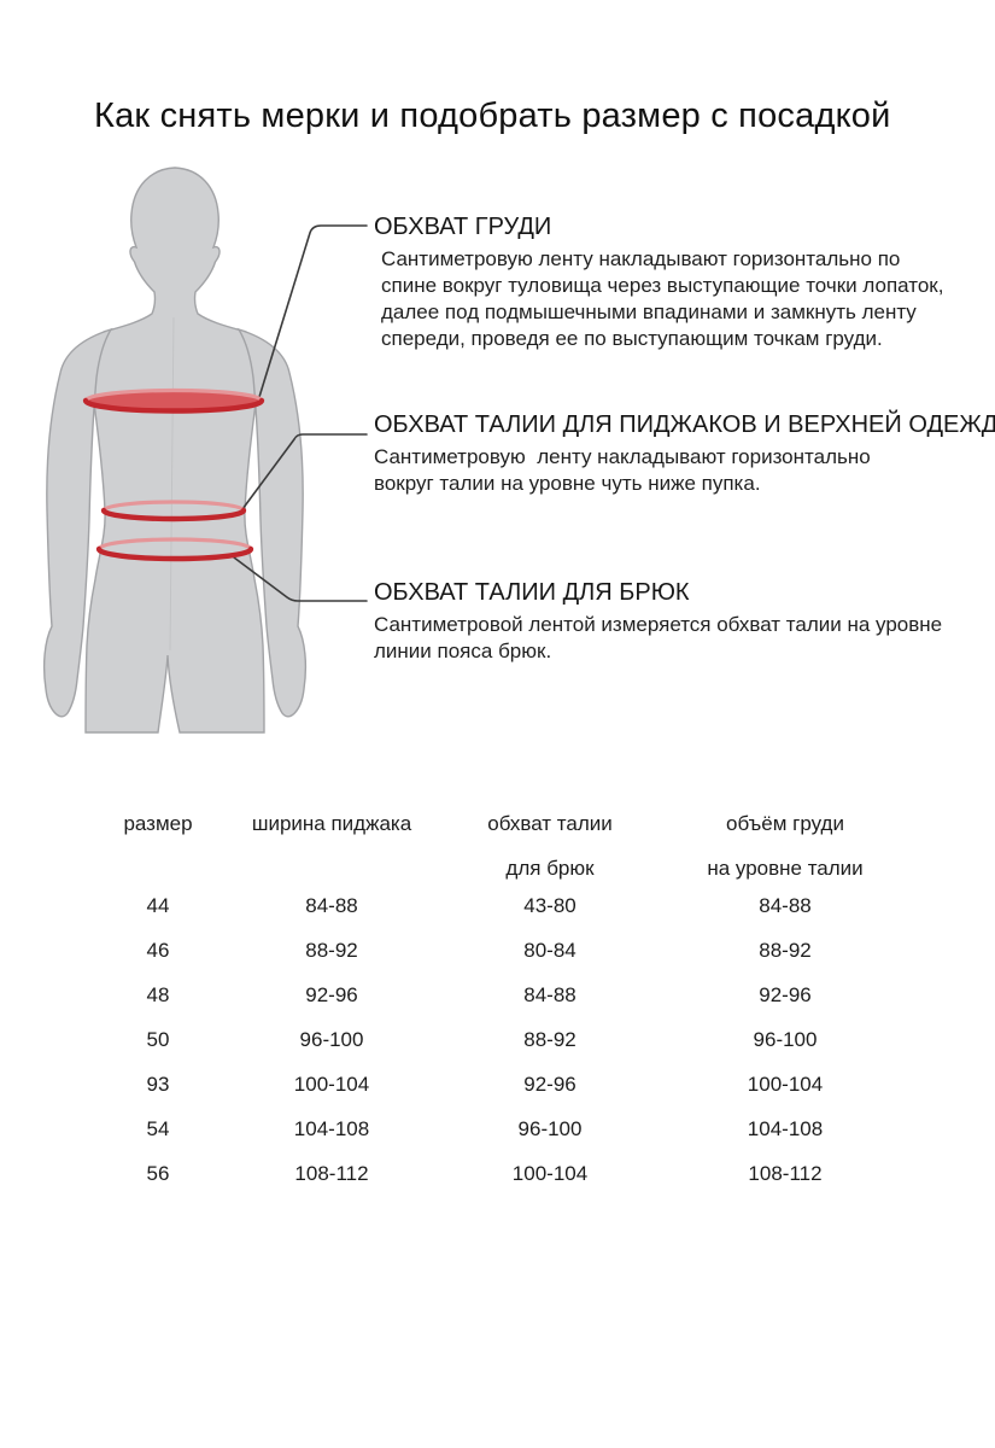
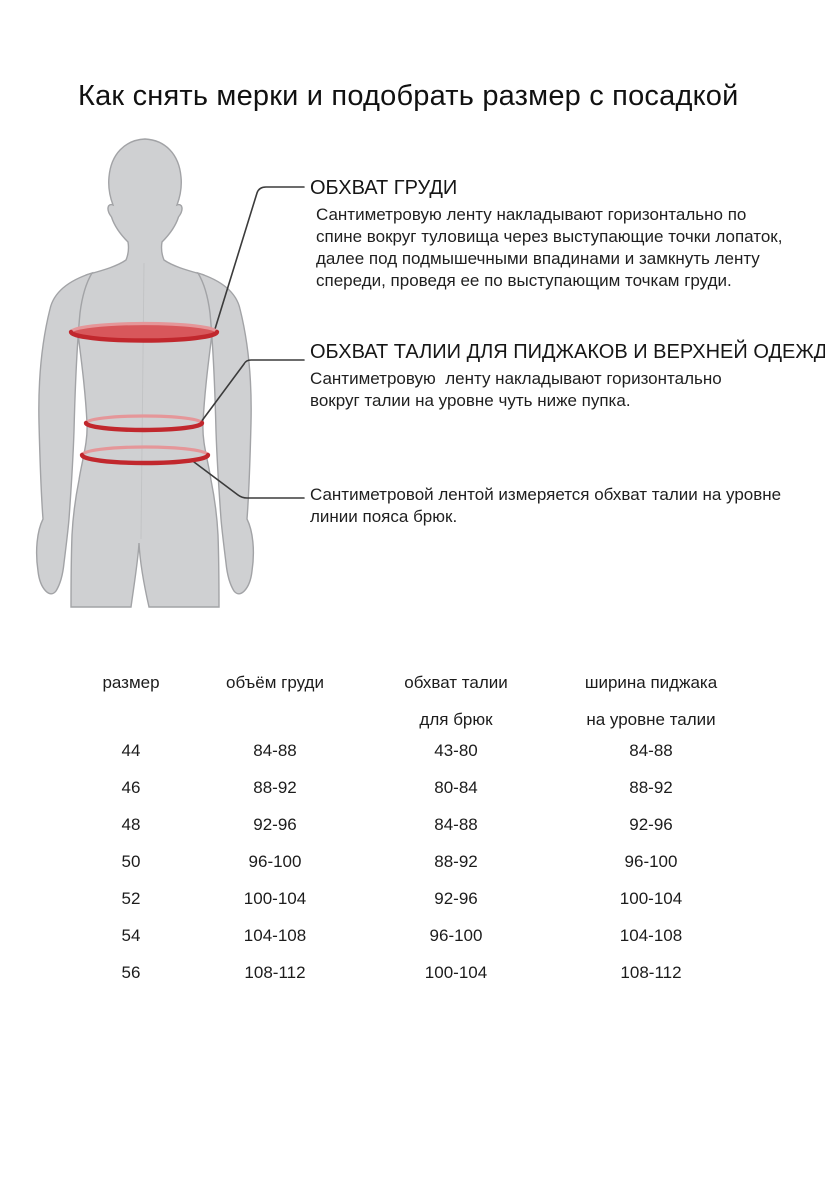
  Как снять мерки и подобрать размер с посадкой
  ОБХВАТ ГРУДИ
  Сантиметровую ленту накладывают горизонтально по
  спине вокруг туловища через выступающие точки лопаток,
  далее под подмышечными впадинами и замкнуть ленту
  спереди, проведя ее по выступающим точкам груди.
  ОБХВАТ ТАЛИИ ДЛЯ ПИДЖАКОВ И ВЕРХНЕЙ ОДЕЖД
  Сантиметровую ленту накладывают горизонтально
  вокруг талии на уровне чуть ниже пупка.
- ОБХВАТ ТАЛИИ ДЛЯ БРЮК
  Сантиметровой лентой измеряется обхват талии на уровне
  линии пояса брюк.
  размер
- ширина пиджака
+ объём груди
  обхват талии
  для брюк
- объём груди
+ ширина пиджака
  на уровне талии
  44
  84-88
  43-80
  84-88
  46
  88-92
  80-84
  88-92
  48
  92-96
  84-88
  92-96
  50
  96-100
  88-92
  96-100
- 93
+ 52
  100-104
  92-96
  100-104
  54
  104-108
  96-100
  104-108
  56
  108-112
  100-104
  108-112
